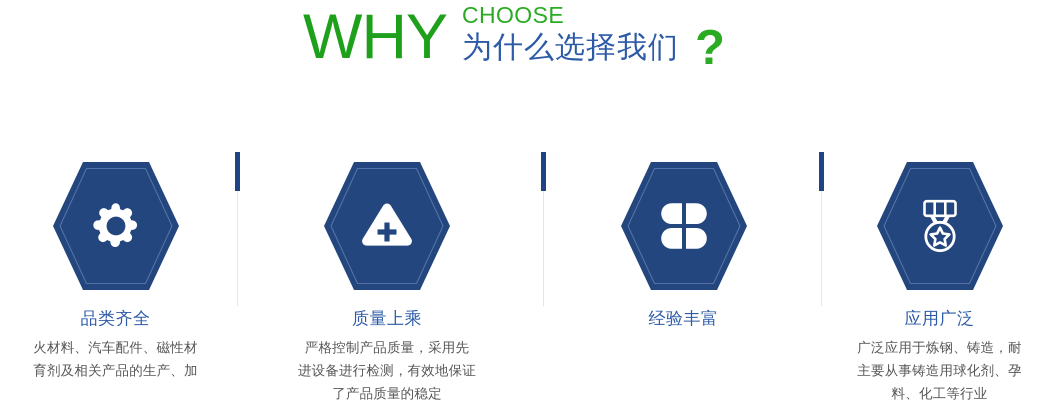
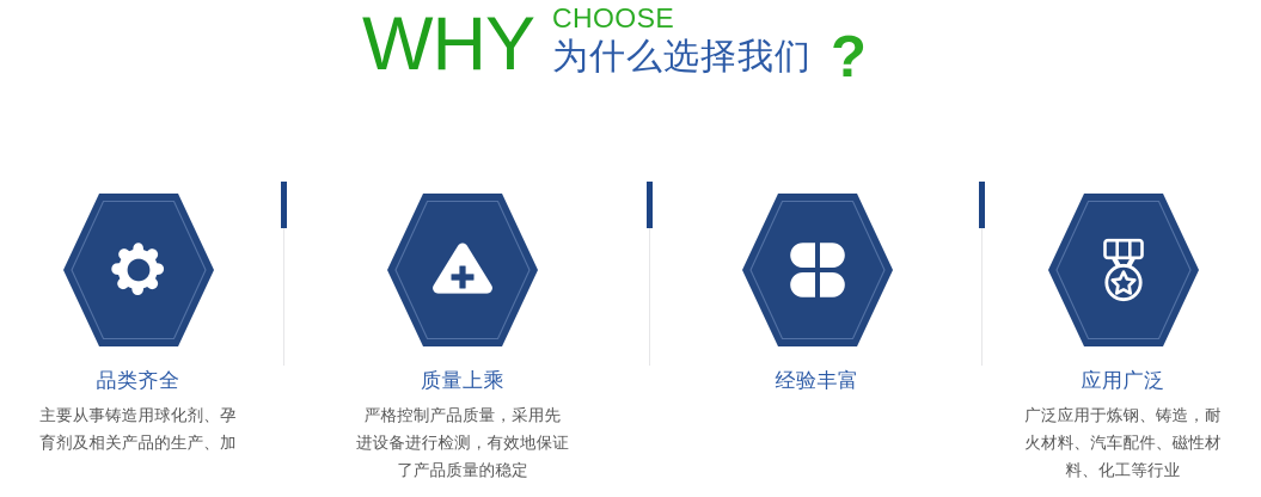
  WHY
  CHOOSE
  为什么选择我们
  ?
  品类齐全
- 火材料、汽车配件、磁性材
+ 主要从事铸造用球化剂、孕
  育剂及相关产品的生产、加
  质量上乘
  严格控制产品质量，采用先
  进设备进行检测，有效地保证
  了产品质量的稳定
  经验丰富
  应用广泛
  广泛应用于炼钢、铸造，耐
- 主要从事铸造用球化剂、孕
+ 火材料、汽车配件、磁性材
  料、化工等行业
